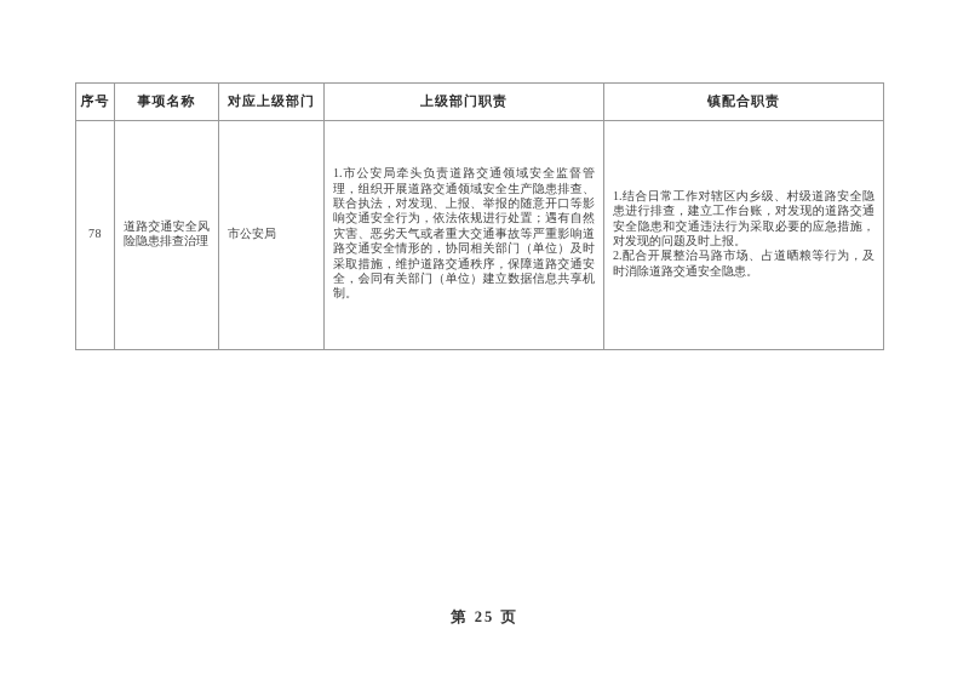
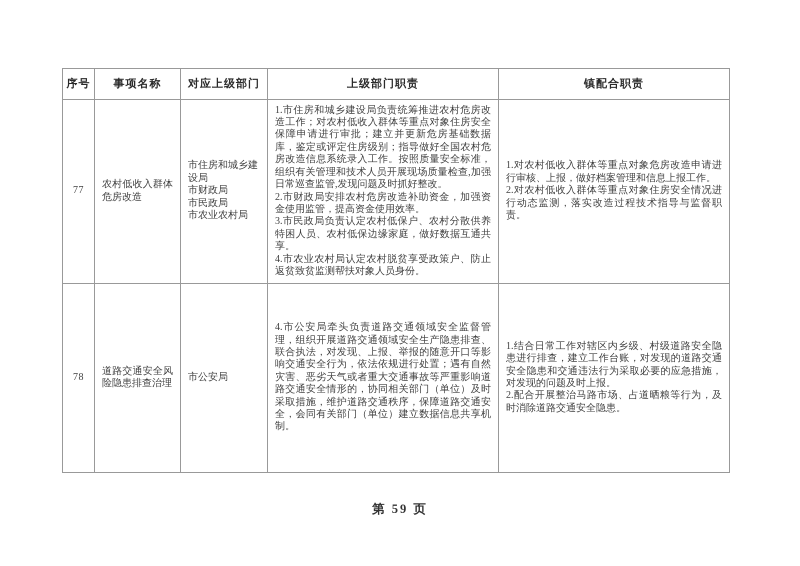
  序号	事项名称	对应上级部门	上级部门职责	镇配合职责
+ 77	农村低收入群体危房改造	市住房和城乡建设局 市财政局 市民政局 市农业农村局	1.市住房和城乡建设局负责统筹推进农村危房改造工作；对农村低收入群体等重点对象住房安全保障申请进行审批；建立并更新危房基础数据库，鉴定或评定住房级别；指导做好全国农村危房改造信息系统录入工作。按照质量安全标准，组织有关管理和技术人员开展现场质量检查,加强日常巡查监管,发现问题及时抓好整改。 2.市财政局安排农村危房改造补助资金，加强资金使用监管，提高资金使用效率。 3.市民政局负责认定农村低保户、农村分散供养特困人员、农村低保边缘家庭，做好数据互通共享。 4.市农业农村局认定农村脱贫享受政策户、防止返贫致贫监测帮扶对象人员身份。	1.对农村低收入群体等重点对象危房改造申请进行审核、上报，做好档案管理和信息上报工作。 2.对农村低收入群体等重点对象住房安全情况进行动态监测，落实改造过程技术指导与监督职责。
- 78	道路交通安全风险隐患排查治理	市公安局	1.市公安局牵头负责道路交通领域安全监督管理，组织开展道路交通领域安全生产隐患排查、联合执法，对发现、上报、举报的随意开口等影响交通安全行为，依法依规进行处置；遇有自然灾害、恶劣天气或者重大交通事故等严重影响道路交通安全情形的，协同相关部门（单位）及时采取措施，维护道路交通秩序，保障道路交通安全，会同有关部门（单位）建立数据信息共享机制。	1.结合日常工作对辖区内乡级、村级道路安全隐患进行排查，建立工作台账，对发现的道路交通安全隐患和交通违法行为采取必要的应急措施，对发现的问题及时上报。 2.配合开展整治马路市场、占道晒粮等行为，及时消除道路交通安全隐患。
+ 78	道路交通安全风险隐患排查治理	市公安局	4.市公安局牵头负责道路交通领域安全监督管理，组织开展道路交通领域安全生产隐患排查、联合执法，对发现、上报、举报的随意开口等影响交通安全行为，依法依规进行处置；遇有自然灾害、恶劣天气或者重大交通事故等严重影响道路交通安全情形的，协同相关部门（单位）及时采取措施，维护道路交通秩序，保障道路交通安全，会同有关部门（单位）建立数据信息共享机制。	1.结合日常工作对辖区内乡级、村级道路安全隐患进行排查，建立工作台账，对发现的道路交通安全隐患和交通违法行为采取必要的应急措施，对发现的问题及时上报。 2.配合开展整治马路市场、占道晒粮等行为，及时消除道路交通安全隐患。
- 第 25 页
+ 第 59 页
